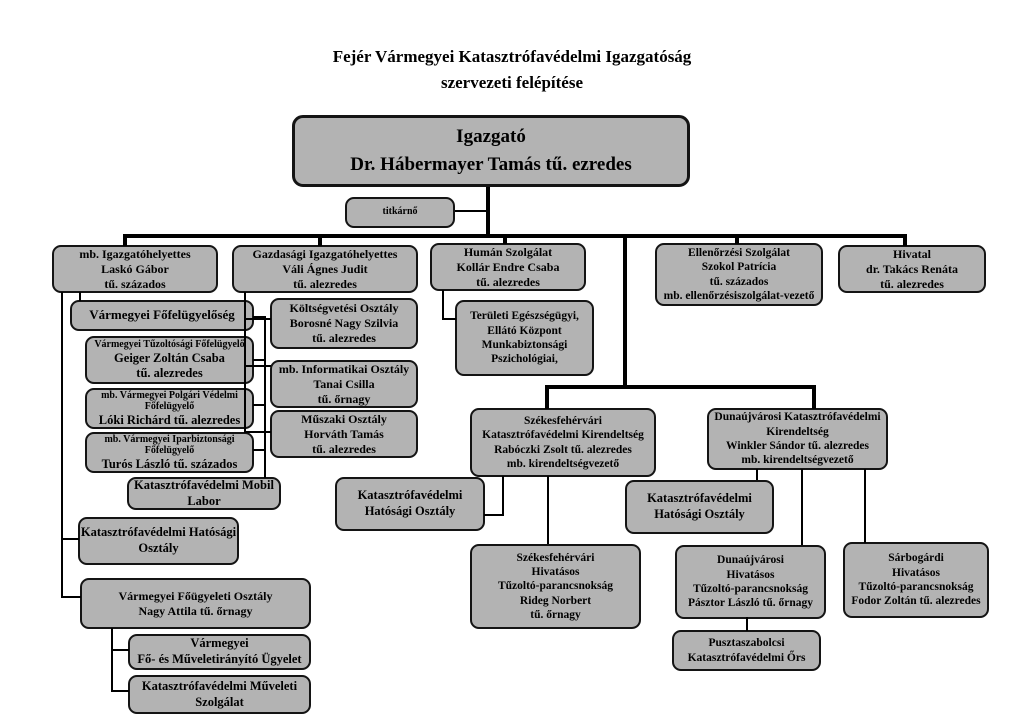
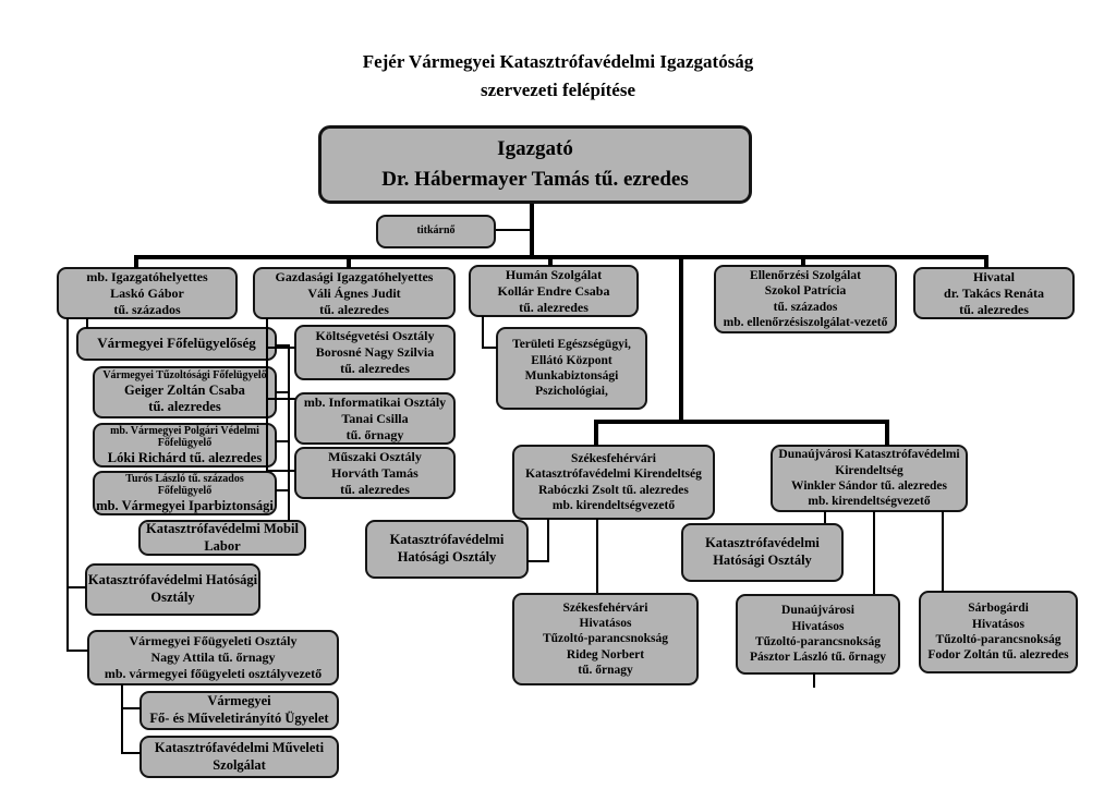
  Fejér Vármegyei Katasztrófavédelmi Igazgatóság
  szervezeti felépítése
  Igazgató
  Dr. Hábermayer Tamás tű. ezredes
  titkárnő
  mb. Igazgatóhelyettes
  Laskó Gábor
  tű. százados
  Gazdasági Igazgatóhelyettes
  Váli Ágnes Judit
  tű. alezredes
  Humán Szolgálat
  Kollár Endre Csaba
  tű. alezredes
  Ellenőrzési Szolgálat
  Szokol Patrícia
  tű. százados
  mb. ellenőrzésiszolgálat-vezető
  Hivatal
  dr. Takács Renáta
  tű. alezredes
  Vármegyei Főfelügyelőség
  Vármegyei Tűzoltósági Főfelügyelő
  Geiger Zoltán Csaba
  tű. alezredes
  mb. Vármegyei Polgári Védelmi
  Főfelügyelő
  Lóki Richárd tű. alezredes
- mb. Vármegyei Iparbiztonsági
+ Turós László tű. százados
  Főfelügyelő
- Turós László tű. százados
+ mb. Vármegyei Iparbiztonsági
  Katasztrófavédelmi Mobil
  Labor
  Katasztrófavédelmi Hatósági
  Osztály
  Vármegyei Főügyeleti Osztály
  Nagy Attila tű. őrnagy
+ mb. vármegyei főügyeleti osztályvezető
  Vármegyei
  Fő- és Műveletirányító Ügyelet
  Katasztrófavédelmi Műveleti
  Szolgálat
  Költségvetési Osztály
  Borosné Nagy Szilvia
  tű. alezredes
  mb. Informatikai Osztály
  Tanai Csilla
  tű. őrnagy
  Műszaki Osztály
  Horváth Tamás
  tű. alezredes
  Területi Egészségügyi,
  Ellátó Központ
  Munkabiztonsági
  Pszichológiai,
  Székesfehérvári
  Katasztrófavédelmi Kirendeltség
  Rabóczki Zsolt tű. alezredes
  mb. kirendeltségvezető
  Dunaújvárosi Katasztrófavédelmi
  Kirendeltség
  Winkler Sándor tű. alezredes
  mb. kirendeltségvezető
  Katasztrófavédelmi
  Hatósági Osztály
  Katasztrófavédelmi
  Hatósági Osztály
  Székesfehérvári
  Hivatásos
  Tűzoltó-parancsnokság
  Rideg Norbert
  tű. őrnagy
  Dunaújvárosi
  Hivatásos
  Tűzoltó-parancsnokság
  Pásztor László tű. őrnagy
  Sárbogárdi
  Hivatásos
  Tűzoltó-parancsnokság
  Fodor Zoltán tű. alezredes
- Pusztaszabolcsi
- Katasztrófavédelmi Őrs
